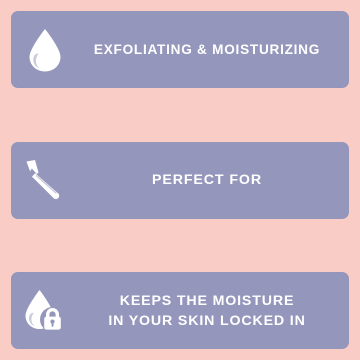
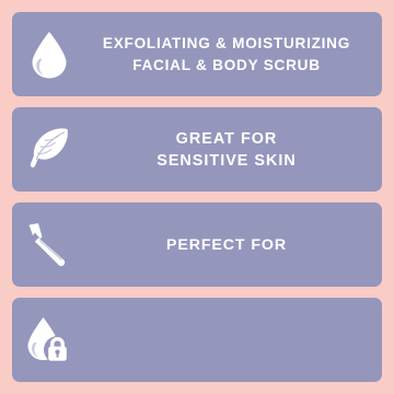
  EXFOLIATING & MOISTURIZING
+ FACIAL & BODY SCRUB
+ GREAT FOR
+ SENSITIVE SKIN
  PERFECT FOR
- KEEPS THE MOISTURE
- IN YOUR SKIN LOCKED IN
